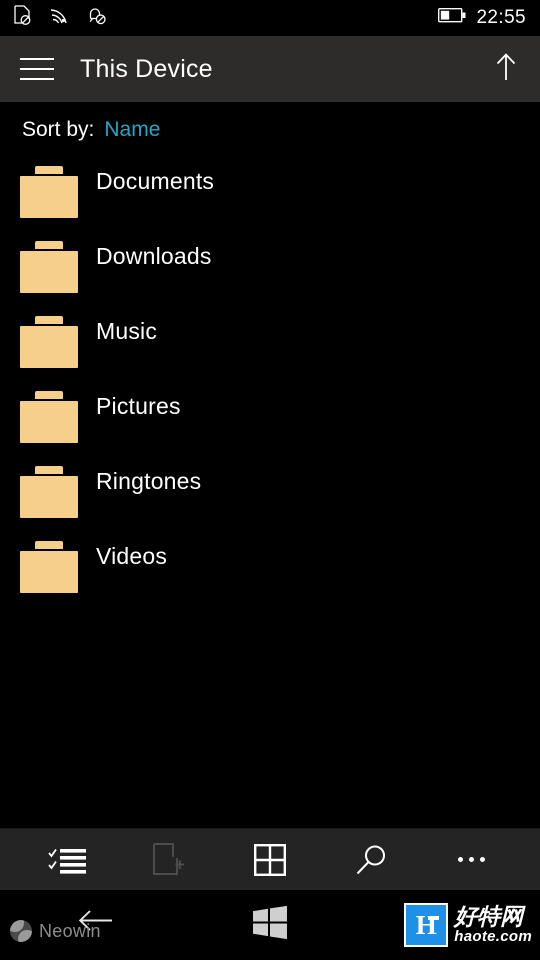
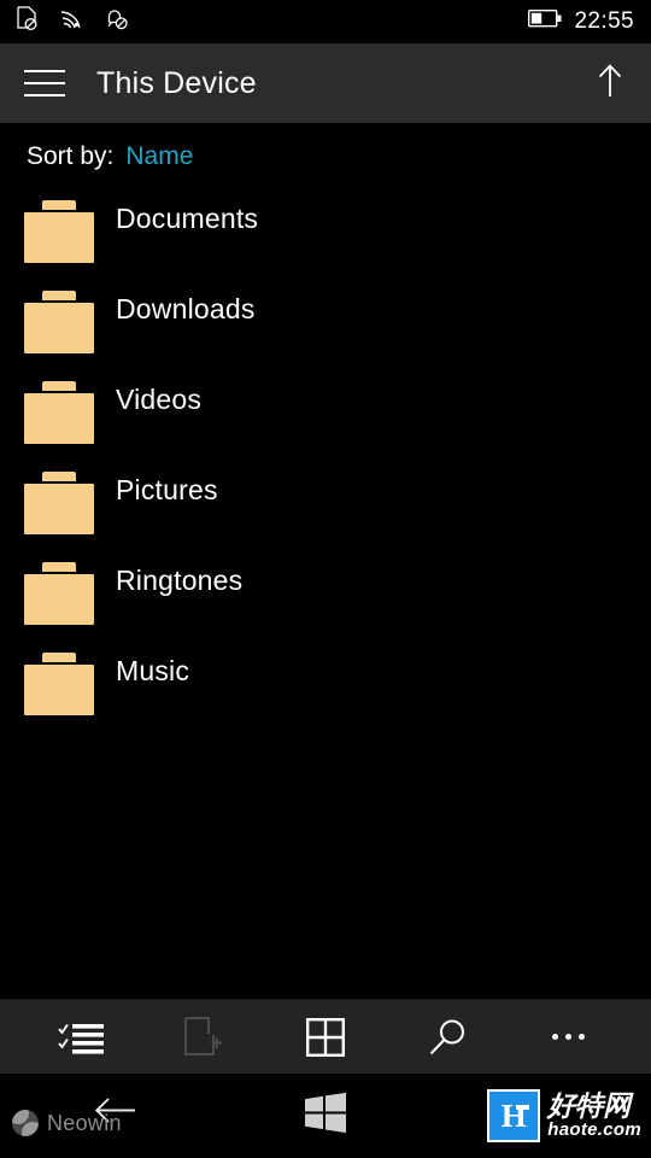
  22:55
  This Device
  Sort by:
  Name
  Documents
  Downloads
- Music
+ Videos
  Pictures
  Ringtones
- Videos
+ Music
  Neowin
  H
  好特网
  haote.com
